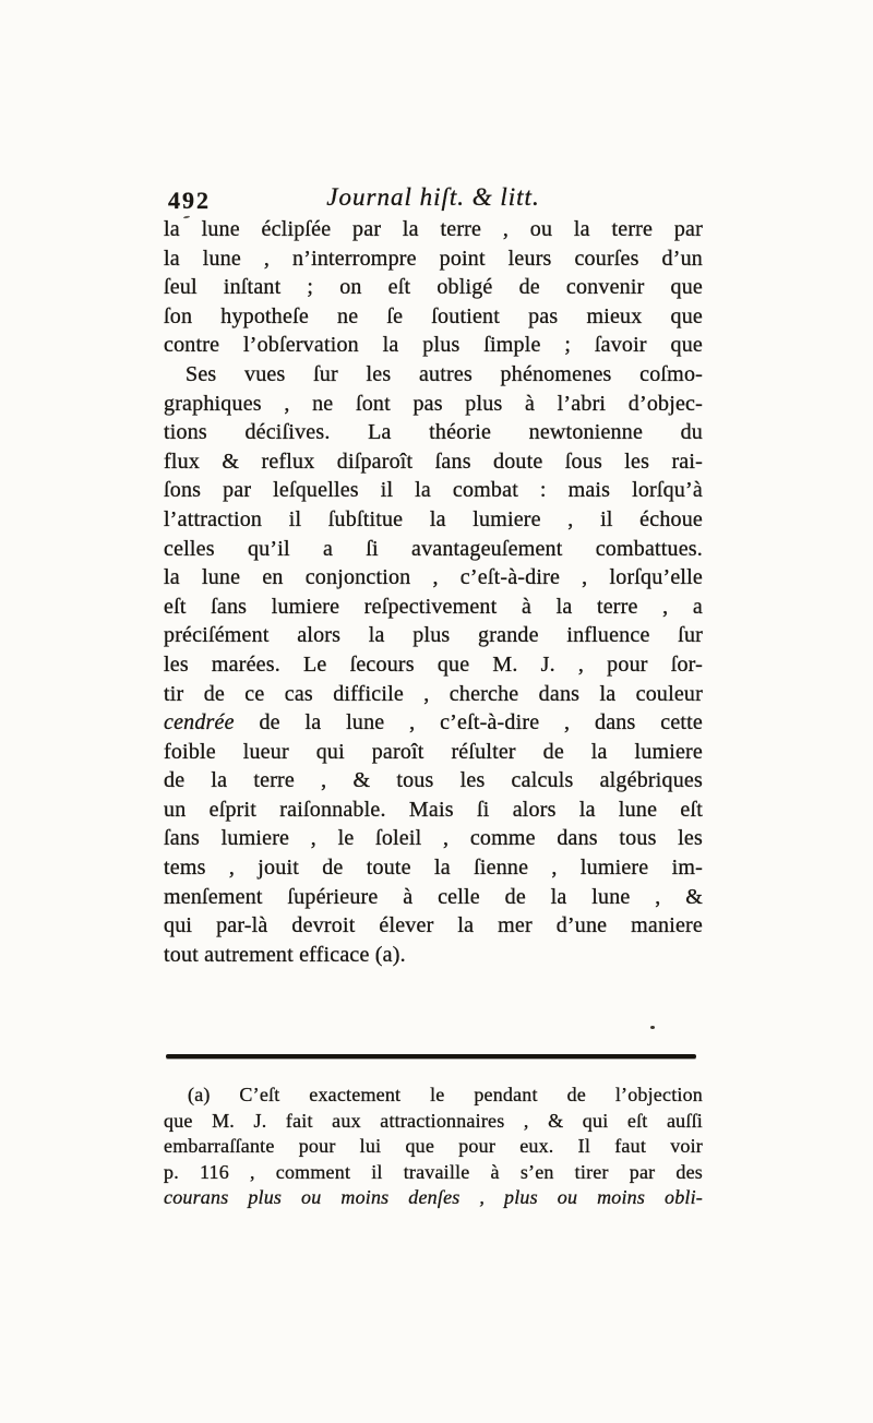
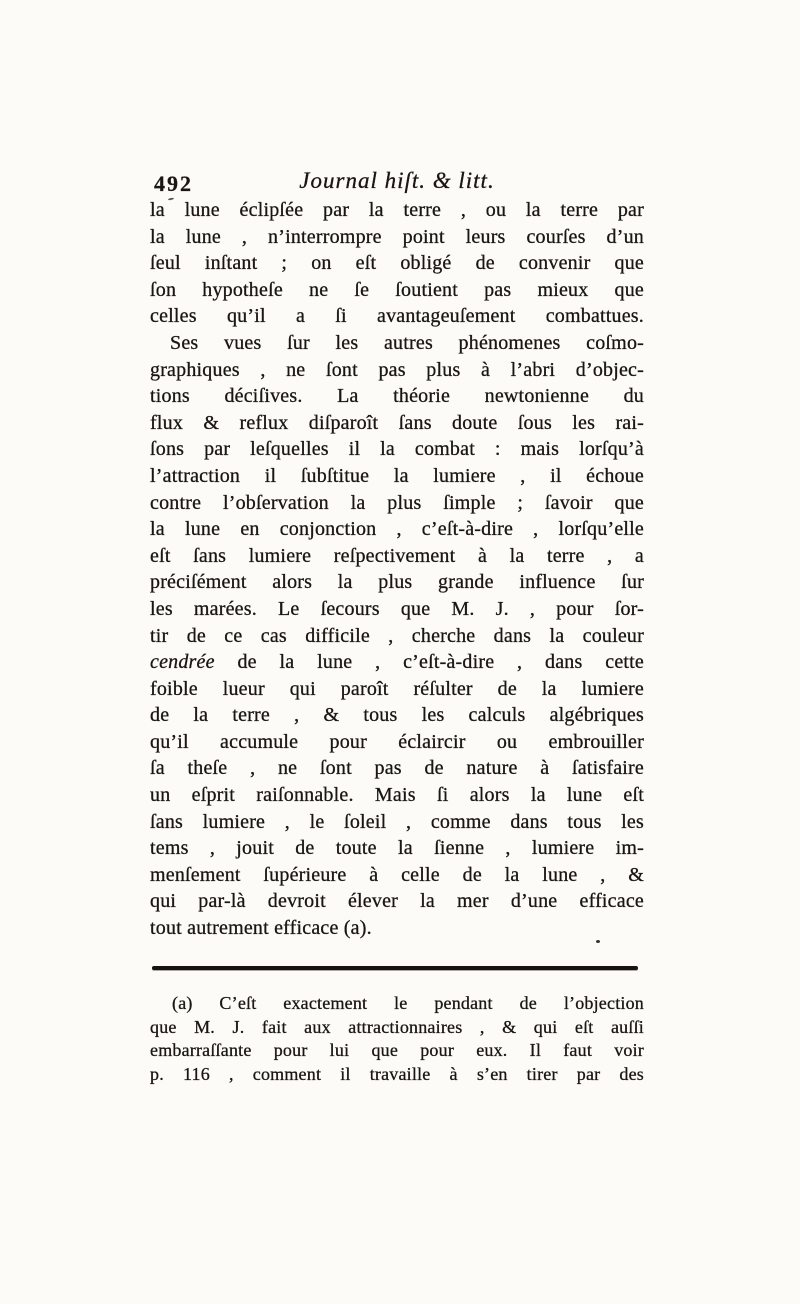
  492
  Journal hiſt. & litt.
  la lune éclipſée par la terre , ou la terre par
  la lune , n’interrompre point leurs courſes d’un
  ſeul inſtant ; on eſt obligé de convenir que
  ſon hypotheſe ne ſe ſoutient pas mieux que
- contre l’obſervation la plus ſimple ; ſavoir que
+ celles qu’il a ſi avantageuſement combattues.
  Ses vues ſur les autres phénomenes coſmo-
  graphiques , ne ſont pas plus à l’abri d’objec-
  tions déciſives. La théorie newtonienne du
  flux & reflux diſparoît ſans doute ſous les rai-
  ſons par leſquelles il la combat : mais lorſqu’à
  l’attraction il ſubſtitue la lumiere , il échoue
- celles qu’il a ſi avantageuſement combattues.
+ contre l’obſervation la plus ſimple ; ſavoir que
  la lune en conjonction , c’eſt-à-dire , lorſqu’elle
  eſt ſans lumiere reſpectivement à la terre , a
  préciſément alors la plus grande influence ſur
  les marées. Le ſecours que M. J. , pour ſor-
  tir de ce cas difficile , cherche dans la couleur
  cendrée de la lune , c’eſt-à-dire , dans cette
  foible lueur qui paroît réſulter de la lumiere
  de la terre , & tous les calculs algébriques
+ qu’il accumule pour éclaircir ou embrouiller
+ ſa theſe , ne ſont pas de nature à ſatisfaire
  un eſprit raiſonnable. Mais ſi alors la lune eſt
  ſans lumiere , le ſoleil , comme dans tous les
  tems , jouit de toute la ſienne , lumiere im-
  menſement ſupérieure à celle de la lune , &
- qui par-là devroit élever la mer d’une maniere
+ qui par-là devroit élever la mer d’une efficace
  tout autrement efficace (a).
  (a) C’eſt exactement le pendant de l’objection
  que M. J. fait aux attractionnaires , & qui eſt auſſi
  embarraſſante pour lui que pour eux. Il faut voir
  p. 116 , comment il travaille à s’en tirer par des
- courans plus ou moins denſes , plus ou moins obli-
